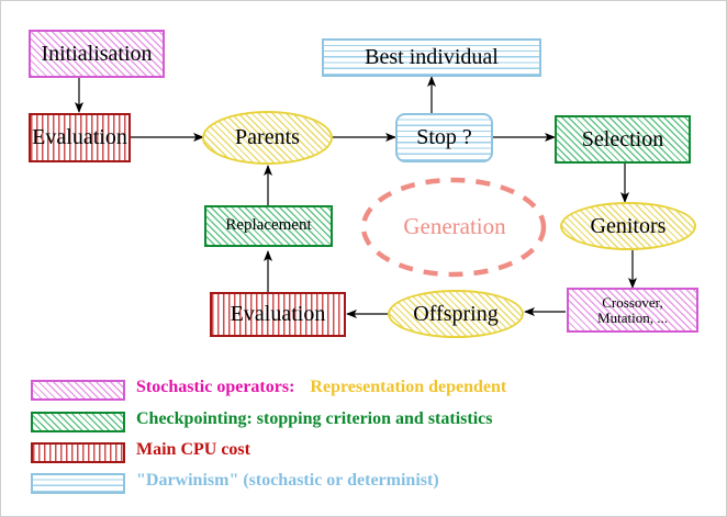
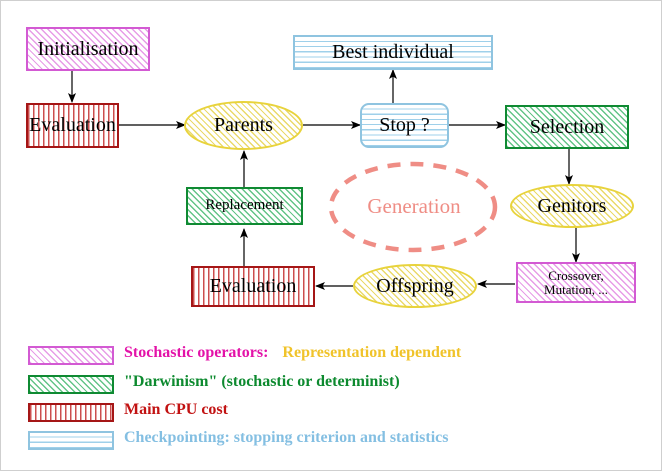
  Initialisation
  Evaluation
  Parents
  Stop ?
  Best individual
  Selection
  Genitors
  Crossover,
  Mutation, ...
  Offspring
  Evaluation
  Replacement
  Generation
  Stochastic operators: Representation dependent
- Checkpointing: stopping criterion and statistics
+ "Darwinism" (stochastic or determinist)
  Main CPU cost
- "Darwinism" (stochastic or determinist)
+ Checkpointing: stopping criterion and statistics
